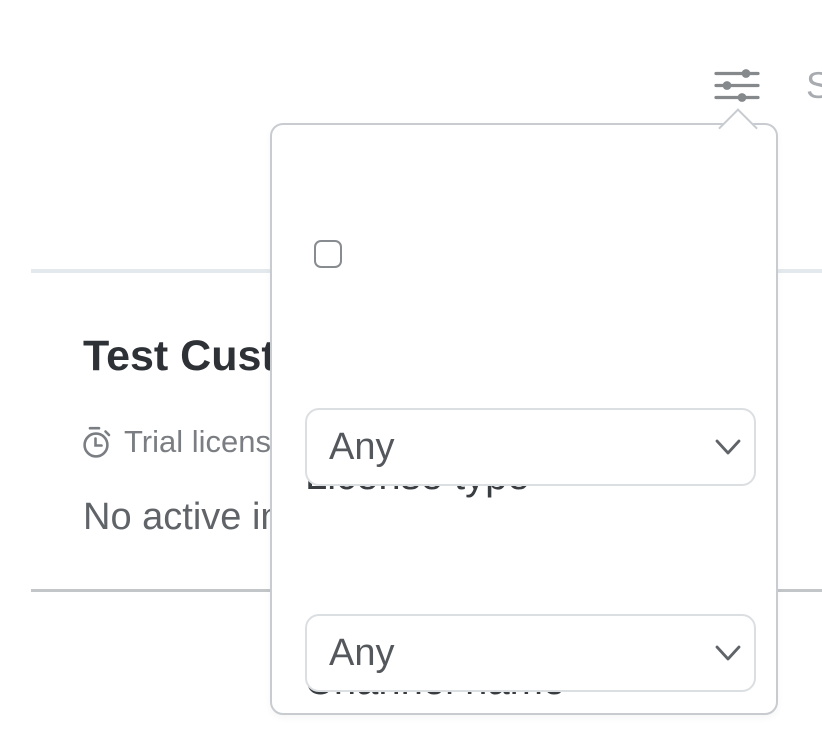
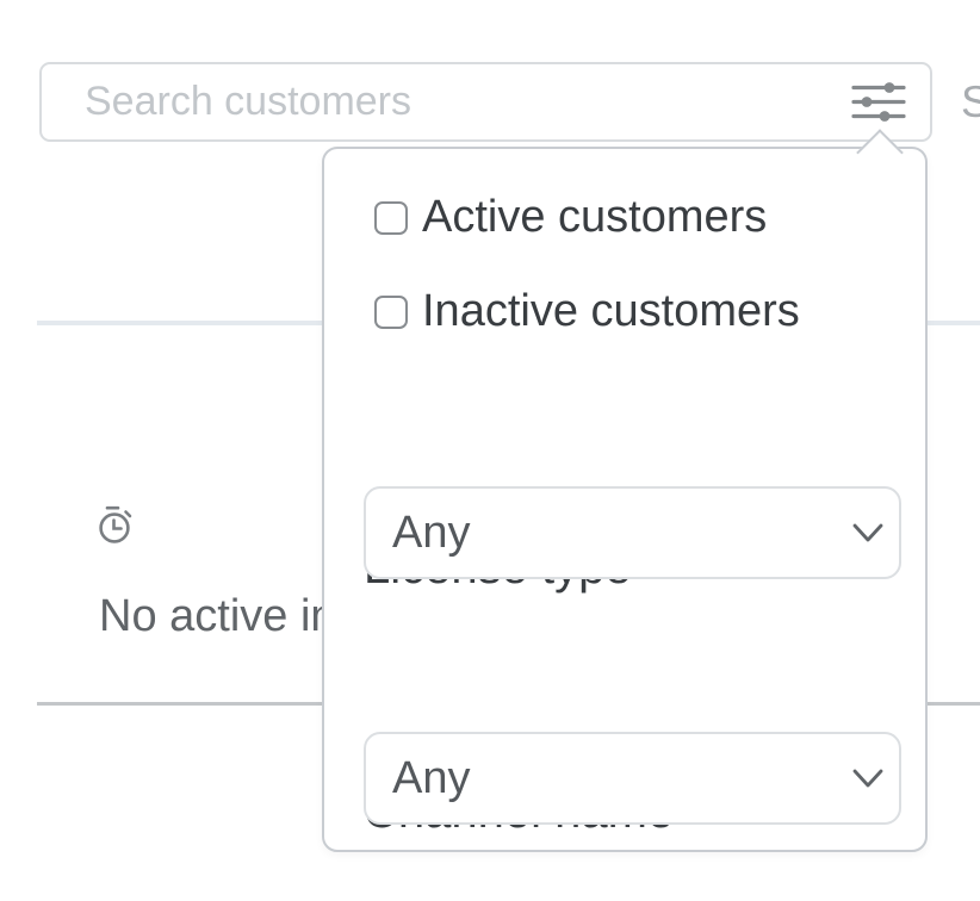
+ Search customers
  S
- Test Cust
- Trial licens
  No active i
+ Active customers
+ Inactive customers
  Any
  Any
